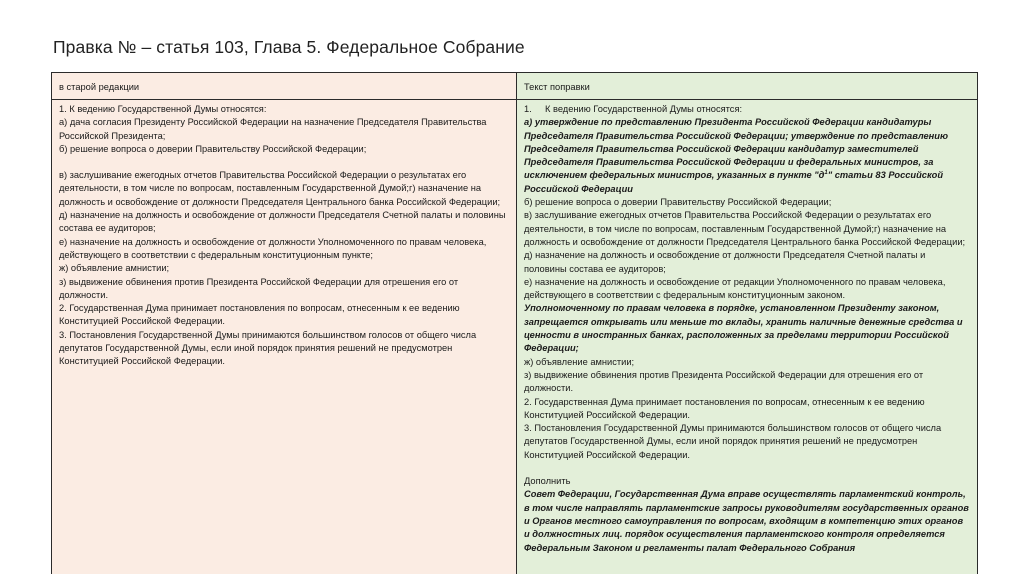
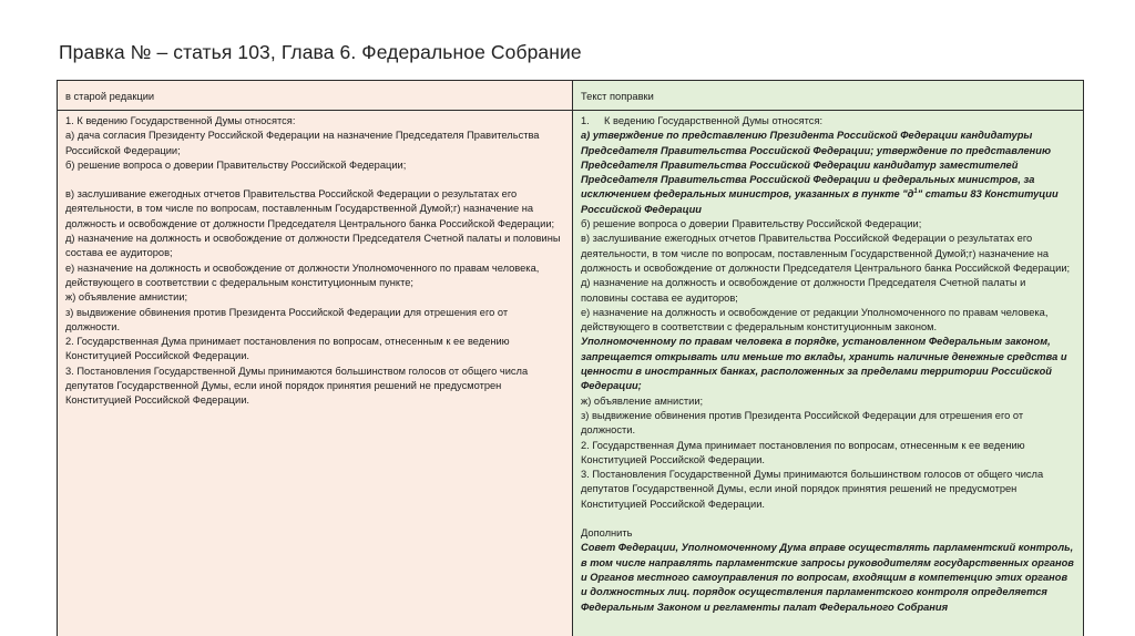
- Правка № – статья 103, Глава 5. Федеральное Собрание
+ Правка № – статья 103, Глава 6. Федеральное Собрание
  в старой редакции
  Текст поправки
  1. К ведению Государственной Думы относятся:
- а) дача согласия Президенту Российской Федерации на назначение Председателя Правительства Российской Президента;
+ а) дача согласия Президенту Российской Федерации на назначение Председателя Правительства Российской Федерации;
  б) решение вопроса о доверии Правительству Российской Федерации;
  в) заслушивание ежегодных отчетов Правительства Российской Федерации о результатах его деятельности, в том числе по вопросам, поставленным Государственной Думой;г) назначение на должность и освобождение от должности Председателя Центрального банка Российской Федерации;
  д) назначение на должность и освобождение от должности Председателя Счетной палаты и половины состава ее аудиторов;
  е) назначение на должность и освобождение от должности Уполномоченного по правам человека, действующего в соответствии с федеральным конституционным пункте;
  ж) объявление амнистии;
  з) выдвижение обвинения против Президента Российской Федерации для отрешения его от должности.
  2. Государственная Дума принимает постановления по вопросам, отнесенным к ее ведению Конституцией Российской Федерации.
  3. Постановления Государственной Думы принимаются большинством голосов от общего числа депутатов Государственной Думы, если иной порядок принятия решений не предусмотрен Конституцией Российской Федерации.
  1. К ведению Государственной Думы относятся:
- а) утверждение по представлению Президента Российской Федерации кандидатуры Председателя Правительства Российской Федерации; утверждение по представлению Председателя Правительства Российской Федерации кандидатур заместителей Председателя Правительства Российской Федерации и федеральных министров, за исключением федеральных министров, указанных в пункте "д " статьи 83 Российской Российской Федерации
+ а) утверждение по представлению Президента Российской Федерации кандидатуры Председателя Правительства Российской Федерации; утверждение по представлению Председателя Правительства Российской Федерации кандидатур заместителей Председателя Правительства Российской Федерации и федеральных министров, за исключением федеральных министров, указанных в пункте "д " статьи 83 Конституции Российской Федерации
  б) решение вопроса о доверии Правительству Российской Федерации;
  в) заслушивание ежегодных отчетов Правительства Российской Федерации о результатах его деятельности, в том числе по вопросам, поставленным Государственной Думой;г) назначение на должность и освобождение от должности Председателя Центрального банка Российской Федерации;
  д) назначение на должность и освобождение от должности Председателя Счетной палаты и половины состава ее аудиторов;
  е) назначение на должность и освобождение от редакции Уполномоченного по правам человека, действующего в соответствии с федеральным конституционным законом.
- Уполномоченному по правам человека в порядке, установленном Президенту законом, запрещается открывать или меньше то вклады, хранить наличные денежные средства и ценности в иностранных банках, расположенных за пределами территории Российской Федерации;
+ Уполномоченному по правам человека в порядке, установленном Федеральным законом, запрещается открывать или меньше то вклады, хранить наличные денежные средства и ценности в иностранных банках, расположенных за пределами территории Российской Федерации;
  ж) объявление амнистии;
  з) выдвижение обвинения против Президента Российской Федерации для отрешения его от должности.
  2. Государственная Дума принимает постановления по вопросам, отнесенным к ее ведению Конституцией Российской Федерации.
  3. Постановления Государственной Думы принимаются большинством голосов от общего числа депутатов Государственной Думы, если иной порядок принятия решений не предусмотрен Конституцией Российской Федерации.
  Дополнить
- Совет Федерации, Государственная Дума вправе осуществлять парламентский контроль, в том числе направлять парламентские запросы руководителям государственных органов и Органов местного самоуправления по вопросам, входящим в компетенцию этих органов и должностных лиц. порядок осуществления парламентского контроля определяется Федеральным Законом и регламенты палат Федерального Собрания
+ Совет Федерации, Уполномоченному Дума вправе осуществлять парламентский контроль, в том числе направлять парламентские запросы руководителям государственных органов и Органов местного самоуправления по вопросам, входящим в компетенцию этих органов и должностных лиц. порядок осуществления парламентского контроля определяется Федеральным Законом и регламенты палат Федерального Собрания
